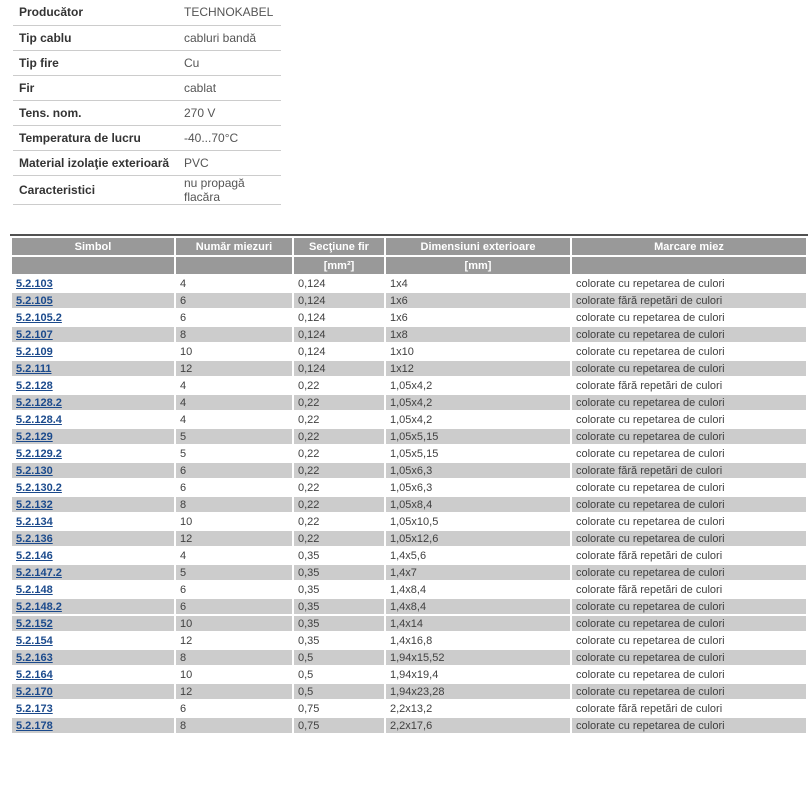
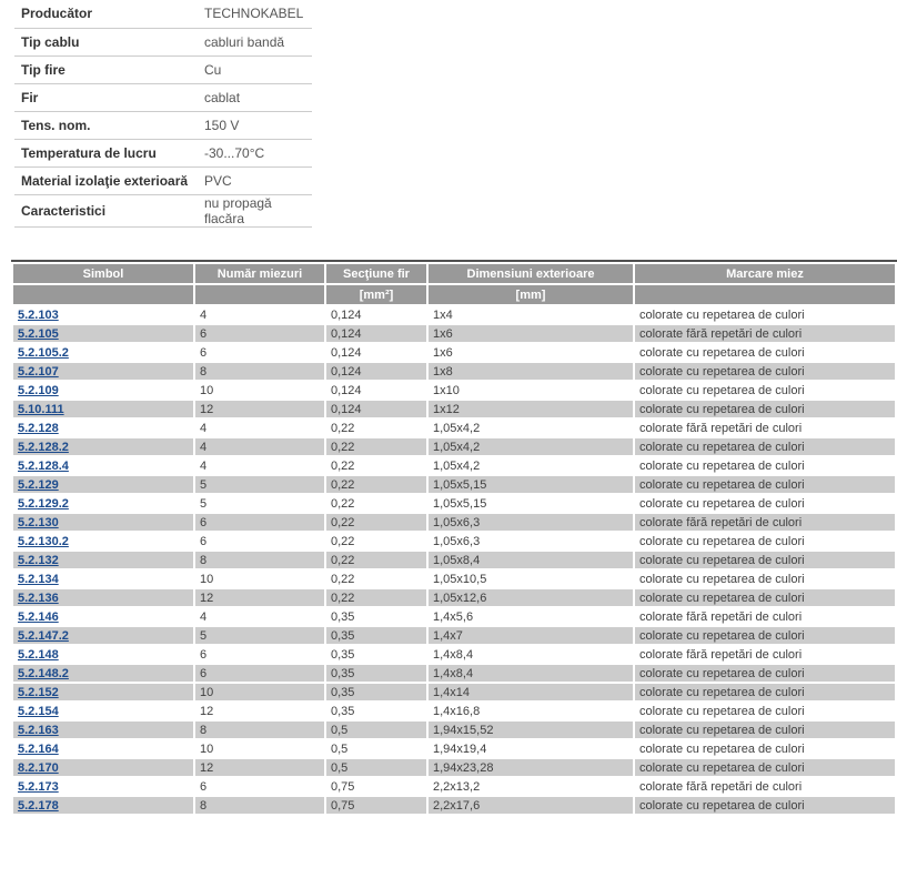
  Producător	TECHNOKABEL
  Tip cablu	cabluri bandă
  Tip fire	Cu
  Fir	cablat
- Tens. nom.	270 V
+ Tens. nom.	150 V
- Temperatura de lucru	-40...70°C
+ Temperatura de lucru	-30...70°C
  Material izolaţie exterioară	PVC
  Caracteristici	nu propagă flacăra
  Simbol	Număr miezuri	Secţiune fir	Dimensiuni exterioare	Marcare miez
  		[mm²]	[mm]
  5.2.103	4	0,124	1x4	colorate cu repetarea de culori
  5.2.105	6	0,124	1x6	colorate fără repetări de culori
  5.2.105.2	6	0,124	1x6	colorate cu repetarea de culori
  5.2.107	8	0,124	1x8	colorate cu repetarea de culori
  5.2.109	10	0,124	1x10	colorate cu repetarea de culori
- 5.2.111	12	0,124	1x12	colorate cu repetarea de culori
+ 5.10.111	12	0,124	1x12	colorate cu repetarea de culori
  5.2.128	4	0,22	1,05x4,2	colorate fără repetări de culori
  5.2.128.2	4	0,22	1,05x4,2	colorate cu repetarea de culori
  5.2.128.4	4	0,22	1,05x4,2	colorate cu repetarea de culori
  5.2.129	5	0,22	1,05x5,15	colorate cu repetarea de culori
  5.2.129.2	5	0,22	1,05x5,15	colorate cu repetarea de culori
  5.2.130	6	0,22	1,05x6,3	colorate fără repetări de culori
  5.2.130.2	6	0,22	1,05x6,3	colorate cu repetarea de culori
  5.2.132	8	0,22	1,05x8,4	colorate cu repetarea de culori
  5.2.134	10	0,22	1,05x10,5	colorate cu repetarea de culori
  5.2.136	12	0,22	1,05x12,6	colorate cu repetarea de culori
  5.2.146	4	0,35	1,4x5,6	colorate fără repetări de culori
  5.2.147.2	5	0,35	1,4x7	colorate cu repetarea de culori
  5.2.148	6	0,35	1,4x8,4	colorate fără repetări de culori
  5.2.148.2	6	0,35	1,4x8,4	colorate cu repetarea de culori
  5.2.152	10	0,35	1,4x14	colorate cu repetarea de culori
  5.2.154	12	0,35	1,4x16,8	colorate cu repetarea de culori
  5.2.163	8	0,5	1,94x15,52	colorate cu repetarea de culori
  5.2.164	10	0,5	1,94x19,4	colorate cu repetarea de culori
- 5.2.170	12	0,5	1,94x23,28	colorate cu repetarea de culori
+ 8.2.170	12	0,5	1,94x23,28	colorate cu repetarea de culori
  5.2.173	6	0,75	2,2x13,2	colorate fără repetări de culori
  5.2.178	8	0,75	2,2x17,6	colorate cu repetarea de culori
